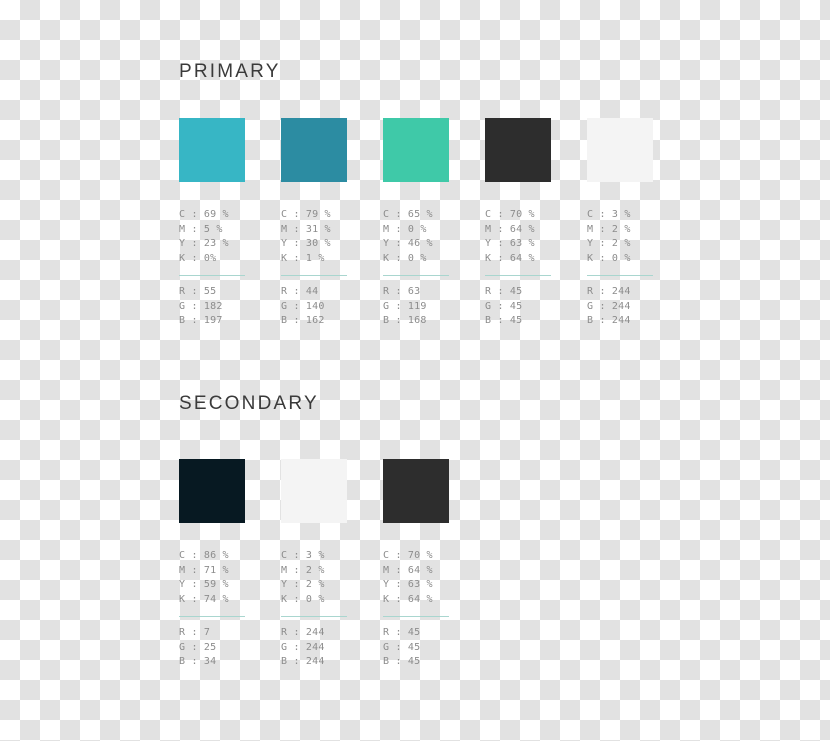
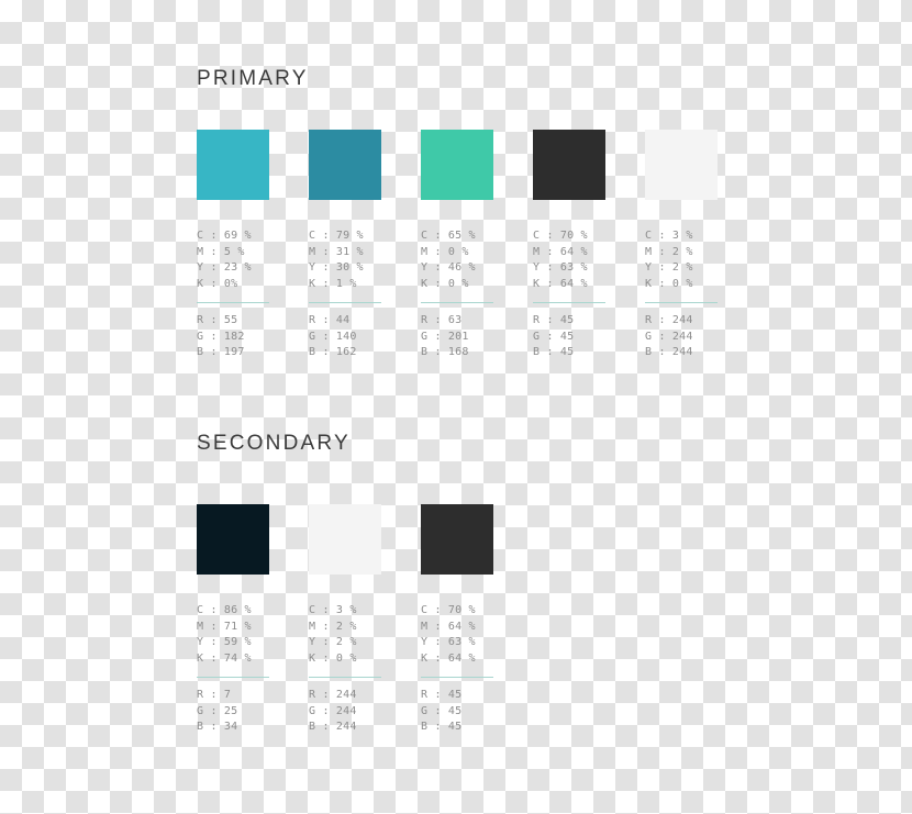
  PRIMARY
  C : 69 %
  M : 5 %
  Y : 23 %
  K : 0%
  R : 55
  G : 182
  B : 197
  C : 79 %
  M : 31 %
  Y : 30 %
  K : 1 %
  R : 44
  G : 140
  B : 162
  C : 65 %
  M : 0 %
  Y : 46 %
  K : 0 %
  R : 63
- G : 119
+ G : 201
  B : 168
  C : 70 %
  M : 64 %
  Y : 63 %
  K : 64 %
  R : 45
  G : 45
  B : 45
  C : 3 %
  M : 2 %
  Y : 2 %
  K : 0 %
  R : 244
  G : 244
  B : 244
  SECONDARY
  C : 86 %
  M : 71 %
  Y : 59 %
  K : 74 %
  R : 7
  G : 25
  B : 34
  C : 3 %
  M : 2 %
  Y : 2 %
  K : 0 %
  R : 244
  G : 244
  B : 244
  C : 70 %
  M : 64 %
  Y : 63 %
  K : 64 %
  R : 45
  G : 45
  B : 45
